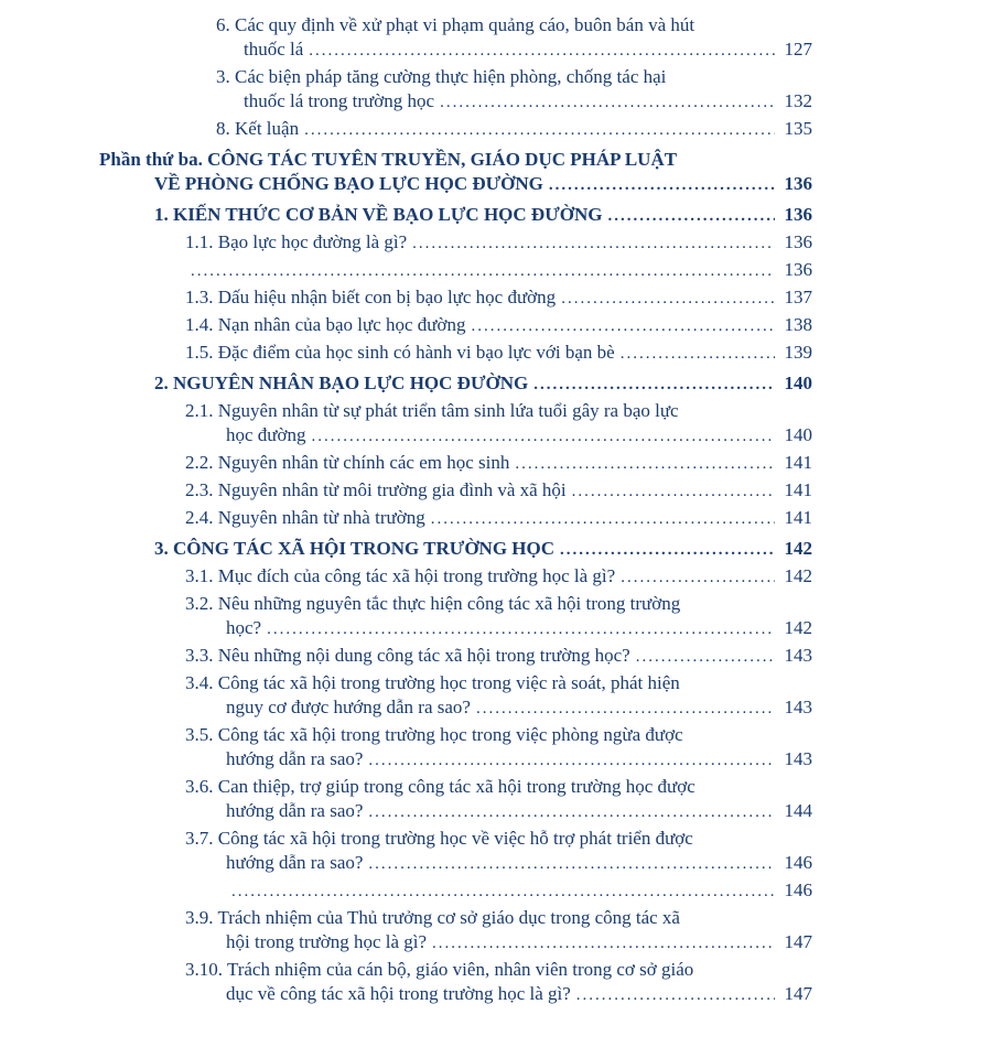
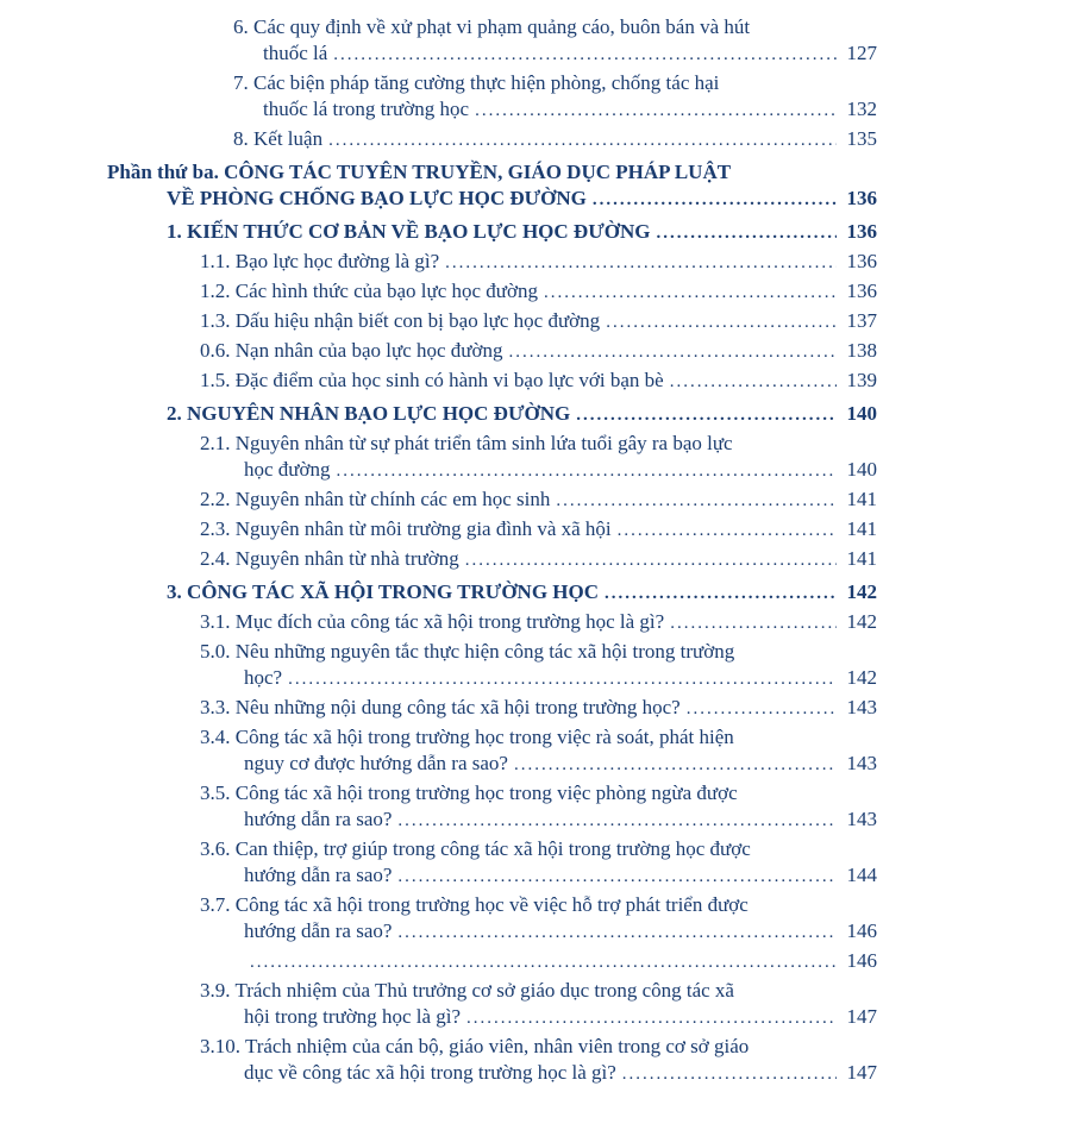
  6. Các quy định về xử phạt vi phạm quảng cáo, buôn bán và hút
  thuốc lá
  127
- 3. Các biện pháp tăng cường thực hiện phòng, chống tác hại
+ 7. Các biện pháp tăng cường thực hiện phòng, chống tác hại
  thuốc lá trong trường học
  132
  8. Kết luận
  135
  Phần thứ ba. CÔNG TÁC TUYÊN TRUYỀN, GIÁO DỤC PHÁP LUẬT
  VỀ PHÒNG CHỐNG BẠO LỰC HỌC ĐƯỜNG
  136
  1. KIẾN THỨC CƠ BẢN VỀ BẠO LỰC HỌC ĐƯỜNG
  136
  1.1. Bạo lực học đường là gì?
  136
+ 1.2. Các hình thức của bạo lực học đường
  136
  1.3. Dấu hiệu nhận biết con bị bạo lực học đường
  137
- 1.4. Nạn nhân của bạo lực học đường
+ 0.6. Nạn nhân của bạo lực học đường
  138
  1.5. Đặc điểm của học sinh có hành vi bạo lực với bạn bè
  139
  2. NGUYÊN NHÂN BẠO LỰC HỌC ĐƯỜNG
  140
  2.1. Nguyên nhân từ sự phát triển tâm sinh lứa tuổi gây ra bạo lực
  học đường
  140
  2.2. Nguyên nhân từ chính các em học sinh
  141
  2.3. Nguyên nhân từ môi trường gia đình và xã hội
  141
  2.4. Nguyên nhân từ nhà trường
  141
  3. CÔNG TÁC XÃ HỘI TRONG TRƯỜNG HỌC
  142
  3.1. Mục đích của công tác xã hội trong trường học là gì?
  142
- 3.2. Nêu những nguyên tắc thực hiện công tác xã hội trong trường
+ 5.0. Nêu những nguyên tắc thực hiện công tác xã hội trong trường
  học?
  142
  3.3. Nêu những nội dung công tác xã hội trong trường học?
  143
  3.4. Công tác xã hội trong trường học trong việc rà soát, phát hiện
  nguy cơ được hướng dẫn ra sao?
  143
  3.5. Công tác xã hội trong trường học trong việc phòng ngừa được
  hướng dẫn ra sao?
  143
  3.6. Can thiệp, trợ giúp trong công tác xã hội trong trường học được
  hướng dẫn ra sao?
  144
  3.7. Công tác xã hội trong trường học về việc hỗ trợ phát triển được
  hướng dẫn ra sao?
  146
  146
  3.9. Trách nhiệm của Thủ trưởng cơ sở giáo dục trong công tác xã
  hội trong trường học là gì?
  147
  3.10. Trách nhiệm của cán bộ, giáo viên, nhân viên trong cơ sở giáo
  dục về công tác xã hội trong trường học là gì?
  147
